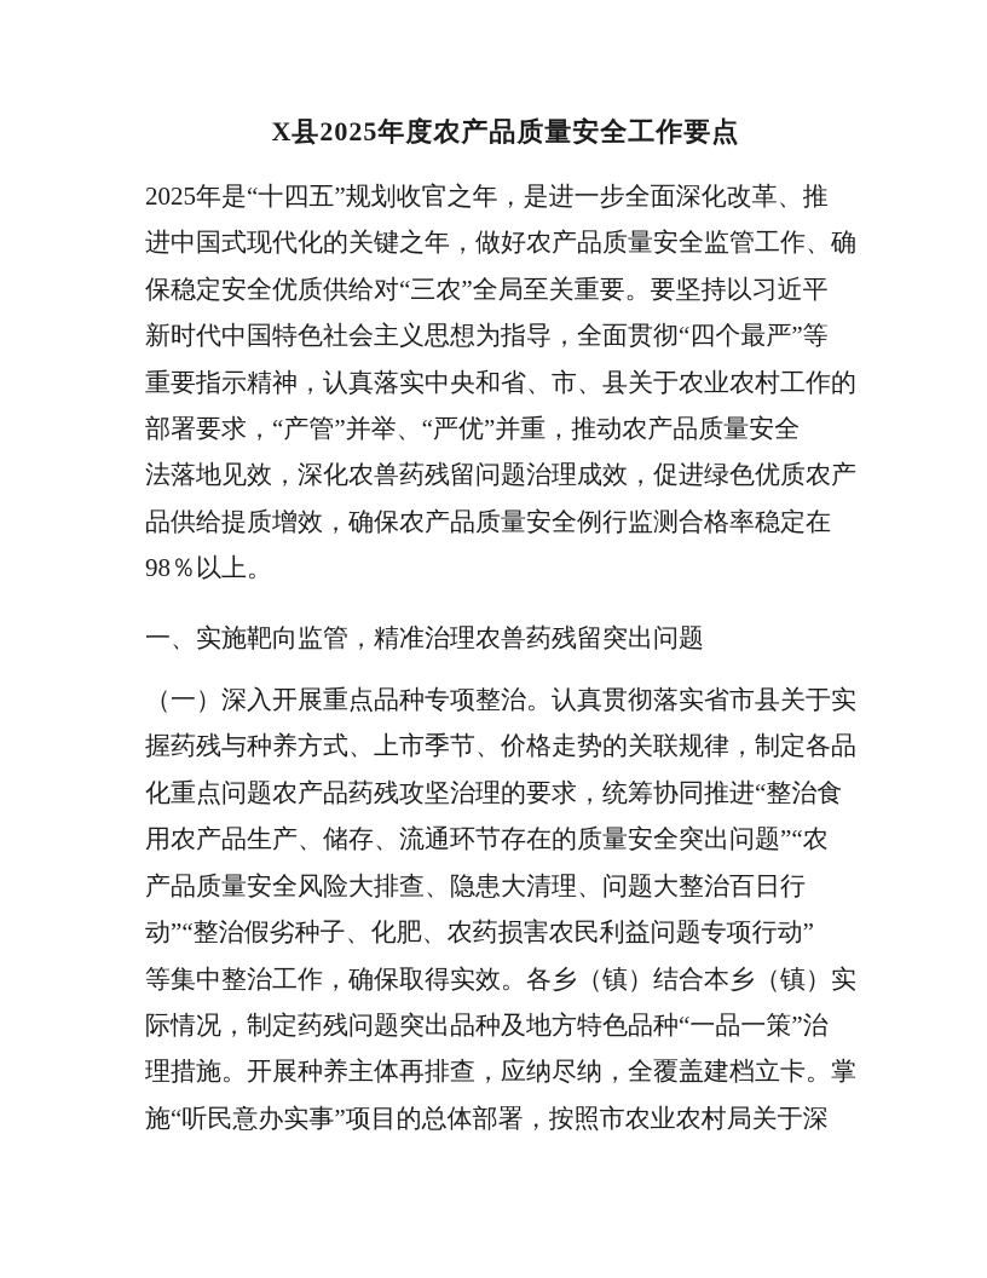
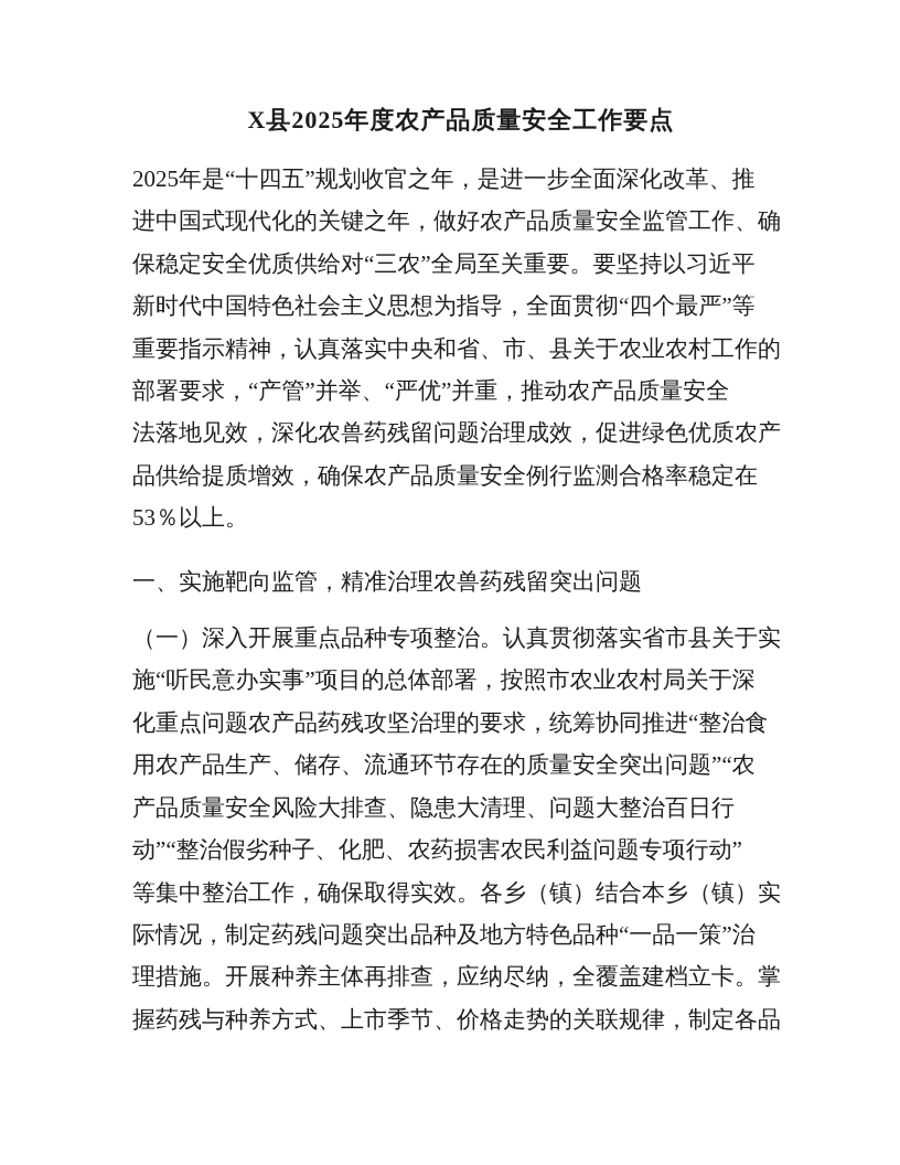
  X县2025年度农产品质量安全工作要点
  2025年是“十四五”规划收官之年，是进一步全面深化改革、推
  进中国式现代化的关键之年，做好农产品质量安全监管工作、确
  保稳定安全优质供给对“三农”全局至关重要。要坚持以习近平
  新时代中国特色社会主义思想为指导，全面贯彻“四个最严”等
  重要指示精神，认真落实中央和省、市、县关于农业农村工作的
  部署要求，“产管”并举、“严优”并重，推动农产品质量安全
  法落地见效，深化农兽药残留问题治理成效，促进绿色优质农产
  品供给提质增效，确保农产品质量安全例行监测合格率稳定在
- 98％以上。
+ 53％以上。
  一、实施靶向监管，精准治理农兽药残留突出问题
  （一）深入开展重点品种专项整治。认真贯彻落实省市县关于实
- 握药残与种养方式、上市季节、价格走势的关联规律，制定各品
+ 施“听民意办实事”项目的总体部署，按照市农业农村局关于深
  化重点问题农产品药残攻坚治理的要求，统筹协同推进“整治食
  用农产品生产、储存、流通环节存在的质量安全突出问题”“农
  产品质量安全风险大排查、隐患大清理、问题大整治百日行
  动”“整治假劣种子、化肥、农药损害农民利益问题专项行动”
  等集中整治工作，确保取得实效。各乡（镇）结合本乡（镇）实
  际情况，制定药残问题突出品种及地方特色品种“一品一策”治
  理措施。开展种养主体再排查，应纳尽纳，全覆盖建档立卡。掌
- 施“听民意办实事”项目的总体部署，按照市农业农村局关于深
+ 握药残与种养方式、上市季节、价格走势的关联规律，制定各品
